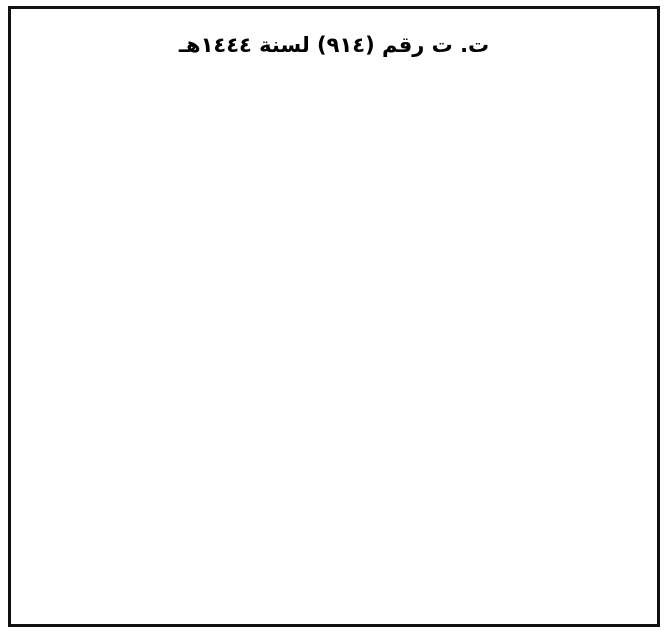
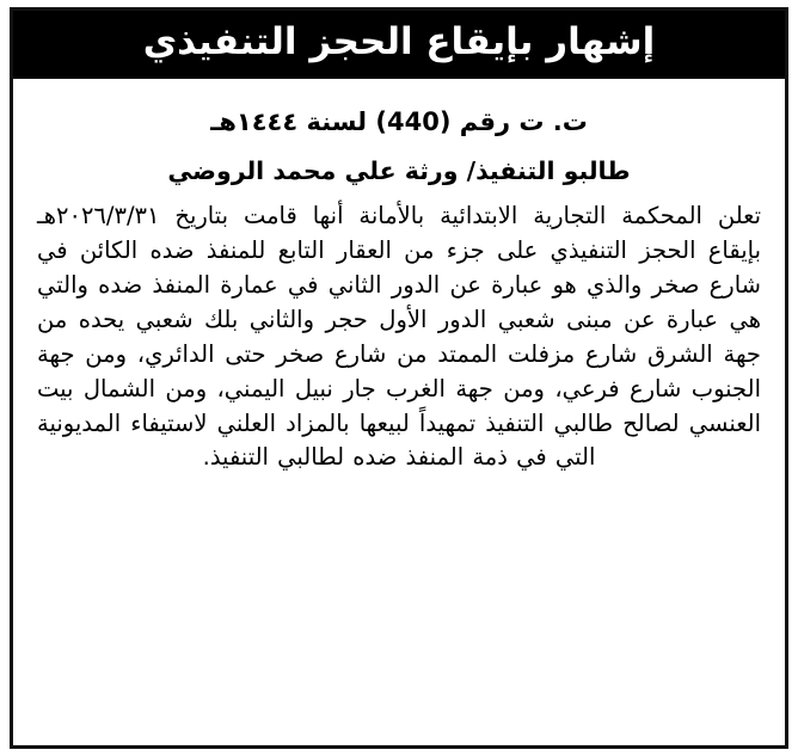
+ إشهار بإيقاع الحجز التنفيذي
- ت. ت رقم (٩١٤) لسنة ١٤٤٤هـ
+ ت. ت رقم (440) لسنة ١٤٤٤هـ
+ طالبو التنفيذ/ ورثة علي محمد الروضي
+ تعلن المحكمة التجارية الابتدائية بالأمانة أنها قامت بتاريخ ٢٠٢٦/٣/٣١هـ بإيقاع الحجز التنفيذي على جزء من العقار التابع للمنفذ ضده الكائن في شارع صخر والذي هو عبارة عن الدور الثاني في عمارة المنفذ ضده والتي هي عبارة عن مبنى شعبي الدور الأول حجر والثاني بلك شعبي يحده من جهة الشرق شارع مزفلت الممتد من شارع صخر حتى الدائري، ومن جهة الجنوب شارع فرعي، ومن جهة الغرب جار نبيل اليمني، ومن الشمال بيت العنسي لصالح طالبي التنفيذ تمهيداً لبيعها بالمزاد العلني لاستيفاء المديونية التي في ذمة المنفذ ضده لطالبي التنفيذ.
